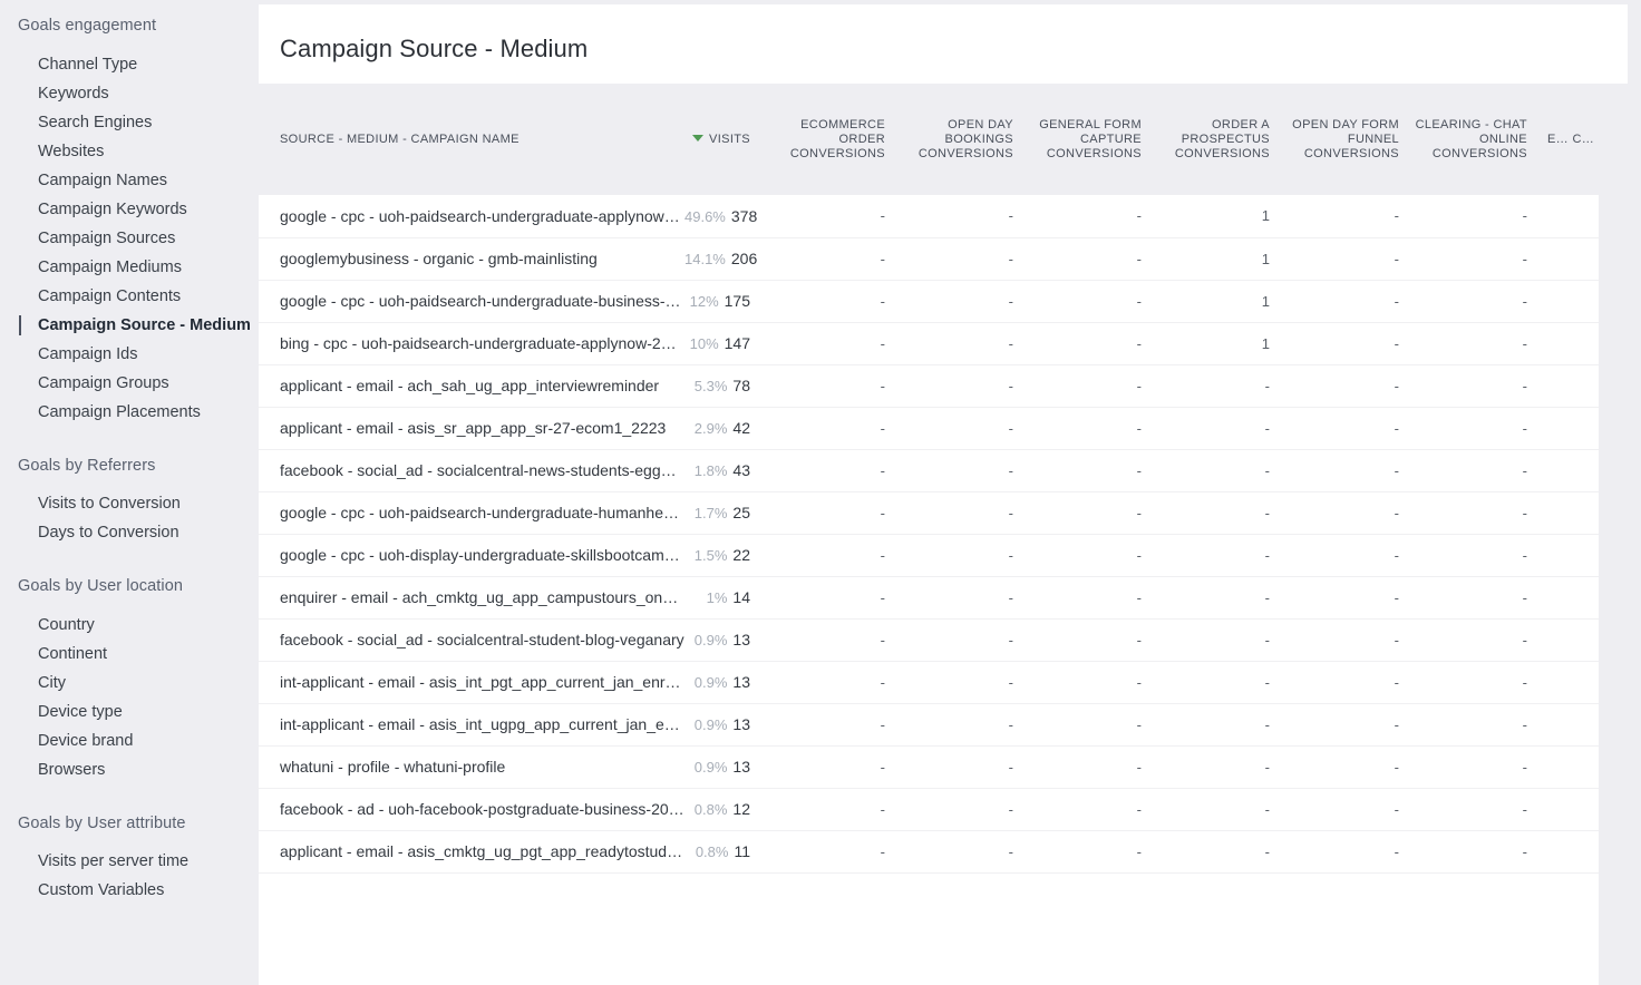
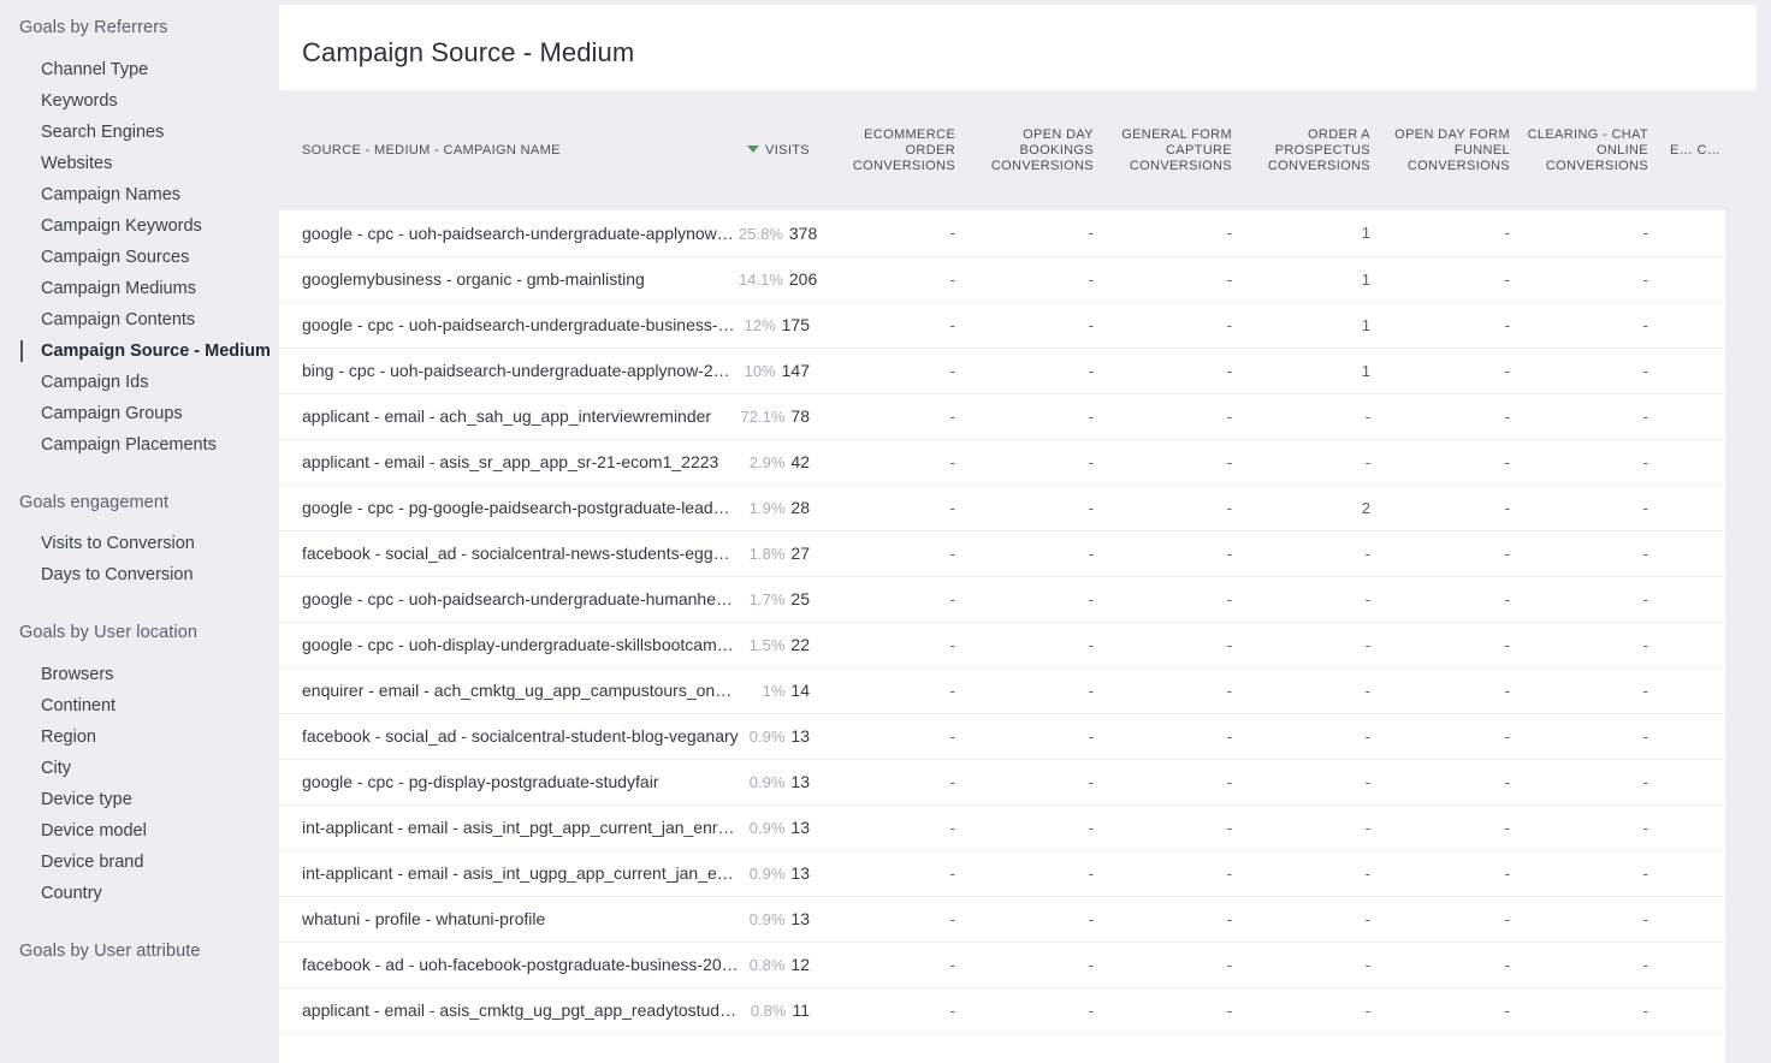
- Goals engagement
+ Goals by Referrers
  Channel Type
  Keywords
  Search Engines
  Websites
  Campaign Names
  Campaign Keywords
  Campaign Sources
  Campaign Mediums
  Campaign Contents
  Campaign Source - Medium
  Campaign Ids
  Campaign Groups
  Campaign Placements
- Goals by Referrers
+ Goals engagement
  Visits to Conversion
  Days to Conversion
  Goals by User location
- Country
+ Browsers
  Continent
+ Region
  City
  Device type
+ Device model
  Device brand
- Browsers
+ Country
  Goals by User attribute
- Visits per server time
- Custom Variables
  Campaign Source - Medium
  SOURCE - MEDIUM - CAMPAIGN NAME	VISITS	ECOMMERCE ORDER CONVERSIONS	OPEN DAY BOOKINGS CONVERSIONS	GENERAL FORM CAPTURE CONVERSIONS	ORDER A PROSPECTUS CONVERSIONS	OPEN DAY FORM FUNNEL CONVERSIONS	CLEARING - CHAT ONLINE CONVERSIONS	E… C…
- google - cpc - uoh-paidsearch-undergraduate-applynow-20	49.6% 378	-	-	-	1	-	-
+ google - cpc - uoh-paidsearch-undergraduate-applynow-20	25.8% 378	-	-	-	1	-	-
  googlemybusiness - organic - gmb-mainlisting	14.1% 206	-	-	-	1	-	-
  google - cpc - uoh-paidsearch-undergraduate-business-20	12% 175	-	-	-	1	-	-
  bing - cpc - uoh-paidsearch-undergraduate-applynow-2021	10% 147	-	-	-	1	-	-
- applicant - email - ach_sah_ug_app_interviewreminder	5.3% 78	-	-	-	-	-	-
+ applicant - email - ach_sah_ug_app_interviewreminder	72.1% 78	-	-	-	-	-	-
- applicant - email - asis_sr_app_app_sr-27-ecom1_2223	2.9% 42	-	-	-	-	-	-
+ applicant - email - asis_sr_app_app_sr-21-ecom1_2223	2.9% 42	-	-	-	-	-	-
+ google - cpc - pg-google-paidsearch-postgraduate-leadgen	1.9% 28	-	-	-	2	-	-
- facebook - social_ad - socialcentral-news-students-egghea	1.8% 43	-	-	-	-	-	-
+ facebook - social_ad - socialcentral-news-students-egghea	1.8% 27	-	-	-	-	-	-
  google - cpc - uoh-paidsearch-undergraduate-humanhealth	1.7% 25	-	-	-	-	-	-
  google - cpc - uoh-display-undergraduate-skillsbootcamp-	1.5% 22	-	-	-	-	-	-
  enquirer - email - ach_cmktg_ug_app_campustours_oneda	1% 14	-	-	-	-	-	-
  facebook - social_ad - socialcentral-student-blog-veganary	0.9% 13	-	-	-	-	-	-
+ google - cpc - pg-display-postgraduate-studyfair	0.9% 13	-	-	-	-	-	-
  int-applicant - email - asis_int_pgt_app_current_jan_enrolm	0.9% 13	-	-	-	-	-	-
  int-applicant - email - asis_int_ugpg_app_current_jan_enro	0.9% 13	-	-	-	-	-	-
  whatuni - profile - whatuni-profile	0.9% 13	-	-	-	-	-	-
  facebook - ad - uoh-facebook-postgraduate-business-2022	0.8% 12	-	-	-	-	-	-
  applicant - email - asis_cmktg_ug_pgt_app_readytostudys	0.8% 11	-	-	-	-	-	-
